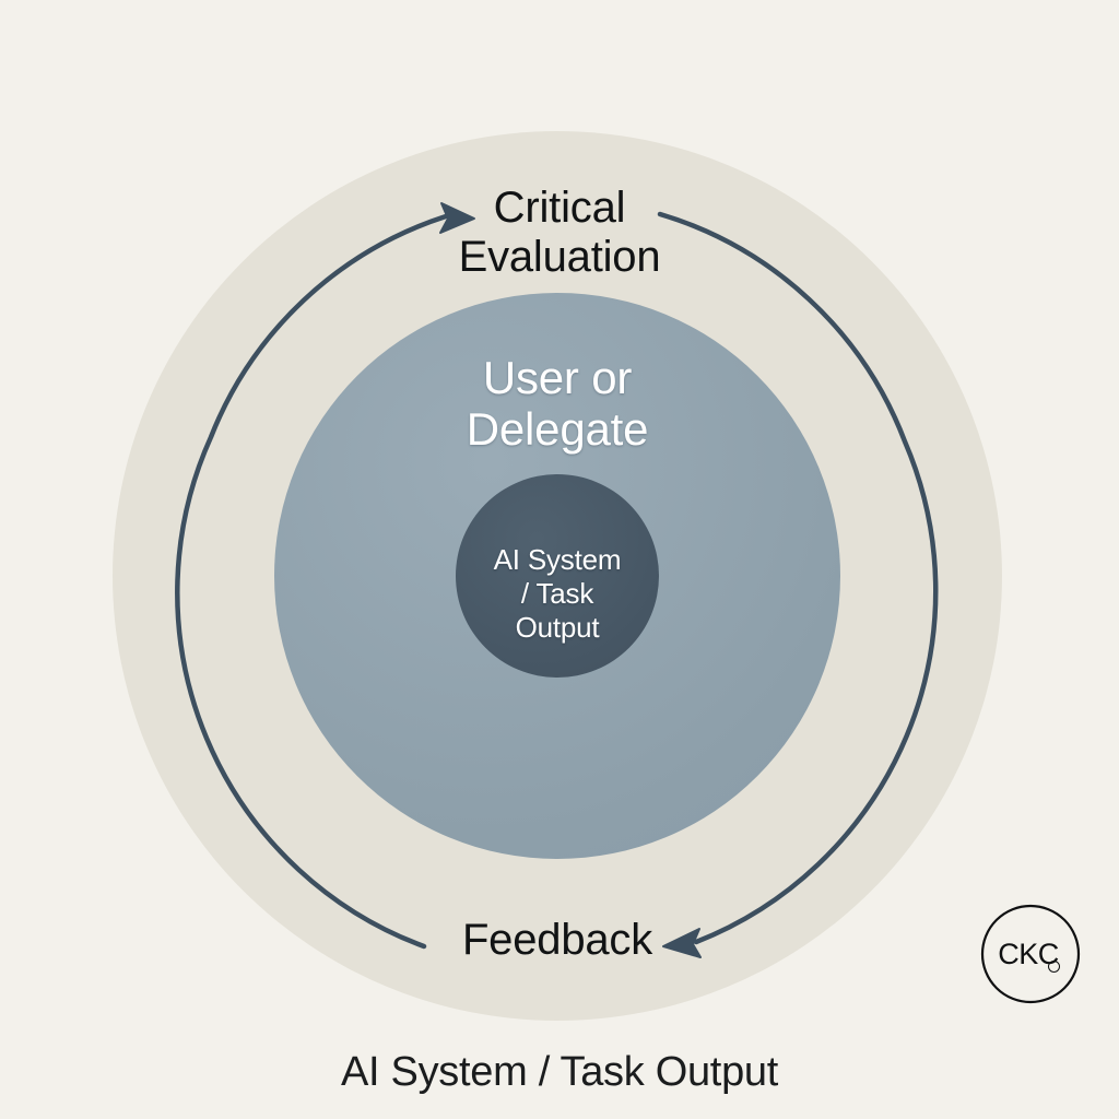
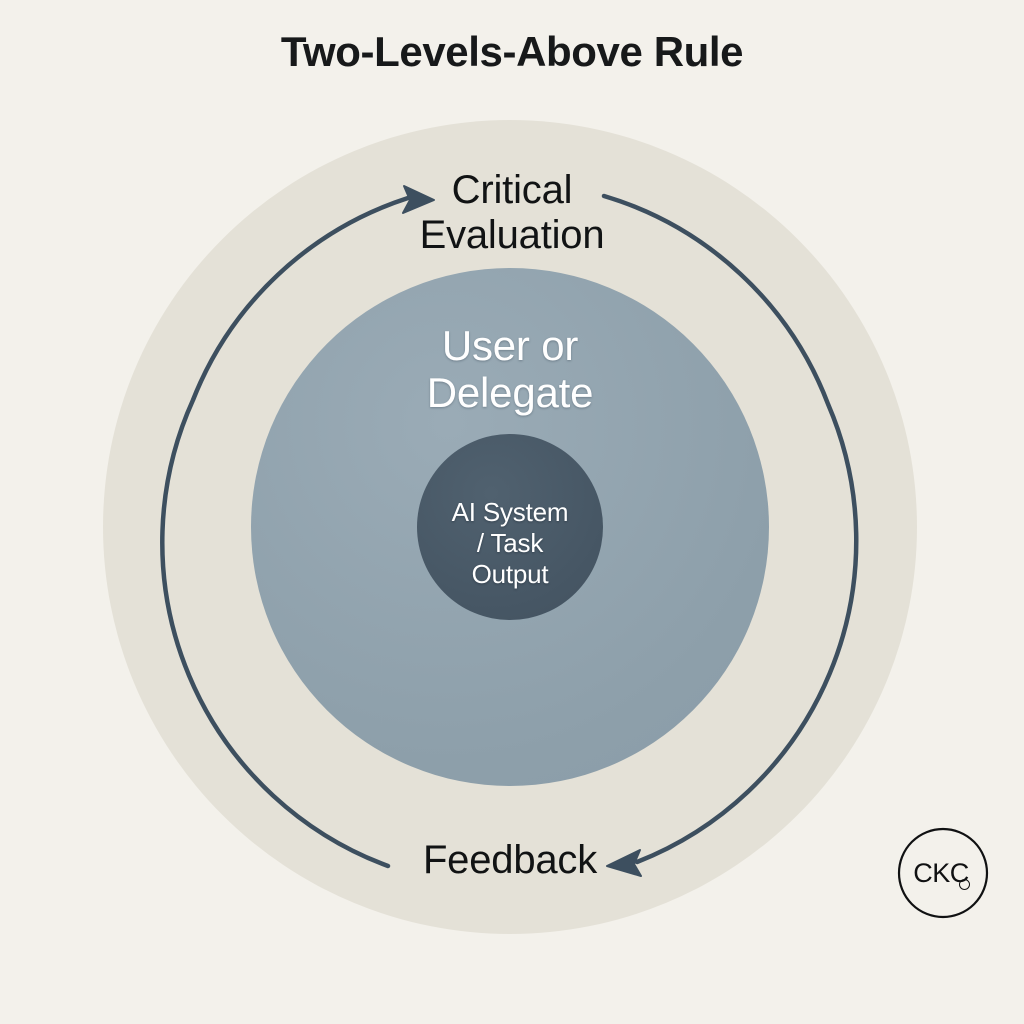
+ Two-Levels-Above Rule
  Critical
  Evaluation
  User or
  Delegate
  AI System
  / Task
  Output
  Feedback
  CKC
- AI System / Task Output
